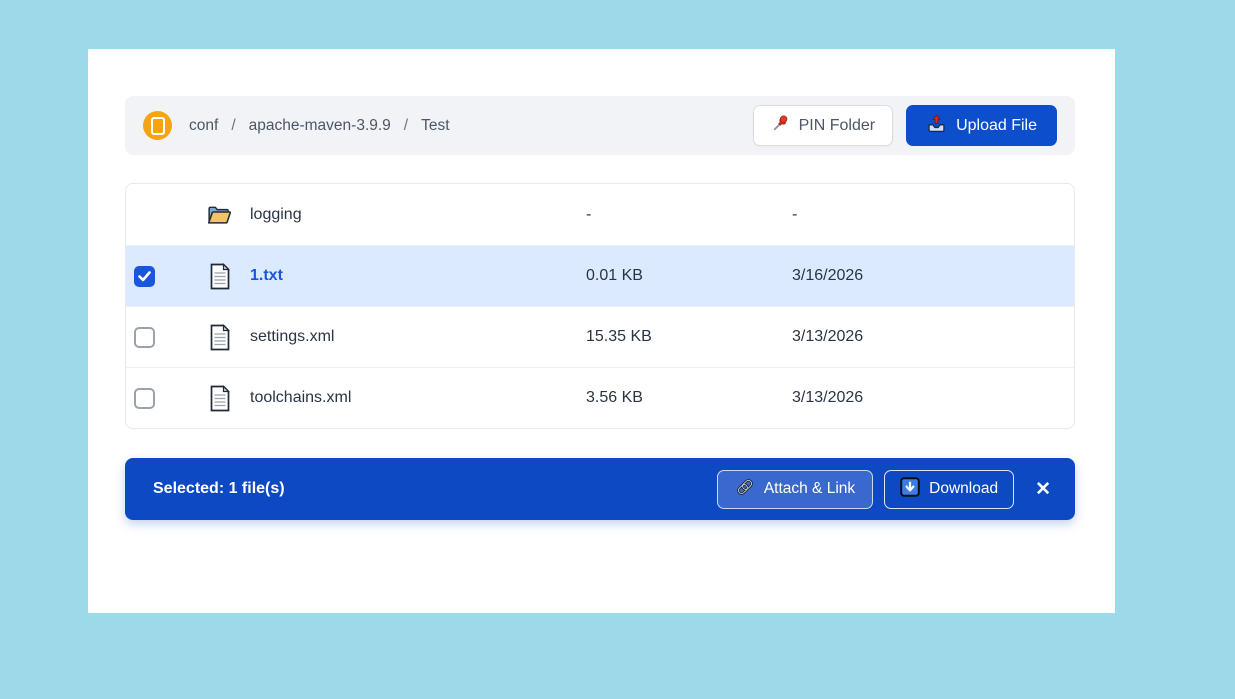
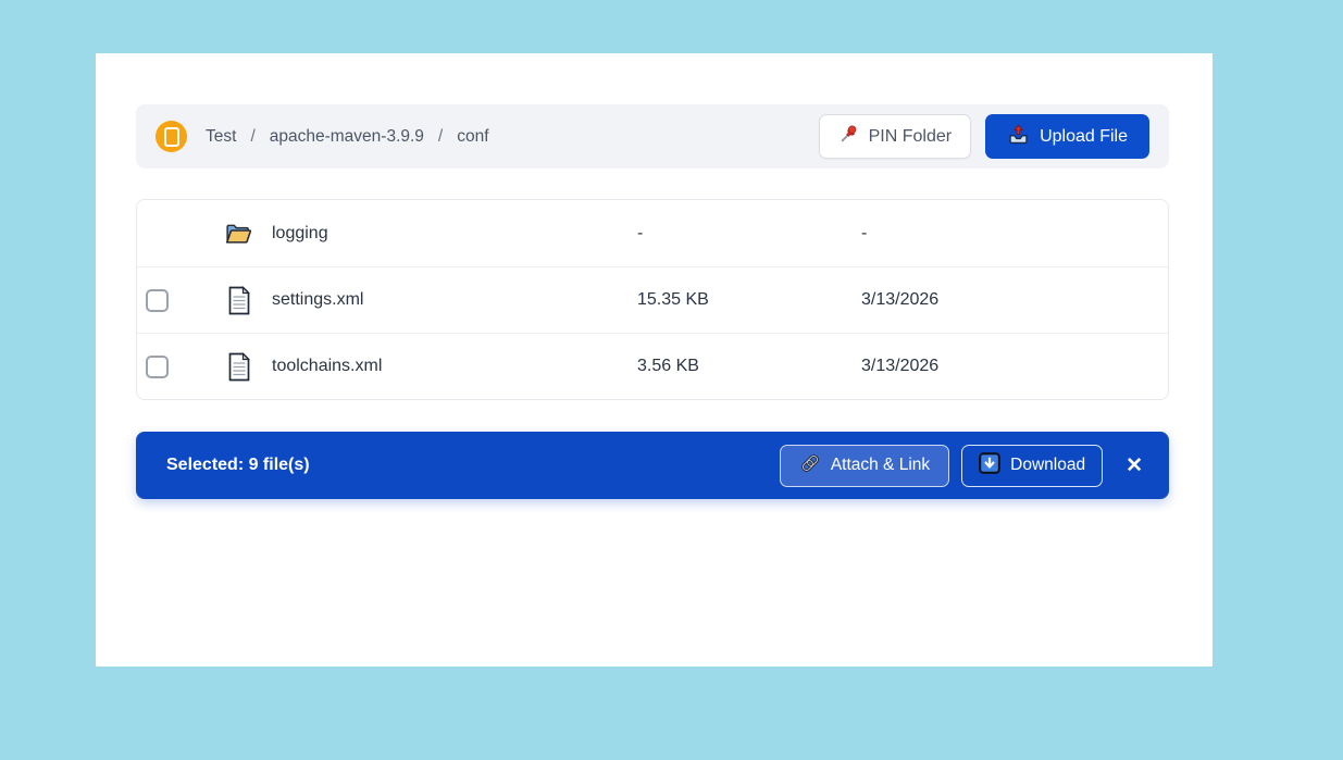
- conf
+ Test
  /
  apache-maven-3.9.9
  /
- Test
+ conf
  PIN Folder
  Upload File
  logging
  -
  -
- 1.txt
- 0.01 KB
- 3/16/2026
  settings.xml
  15.35 KB
  3/13/2026
  toolchains.xml
  3.56 KB
  3/13/2026
- Selected: 1 file(s)
+ Selected: 9 file(s)
  Attach & Link
  Download
  ✕
